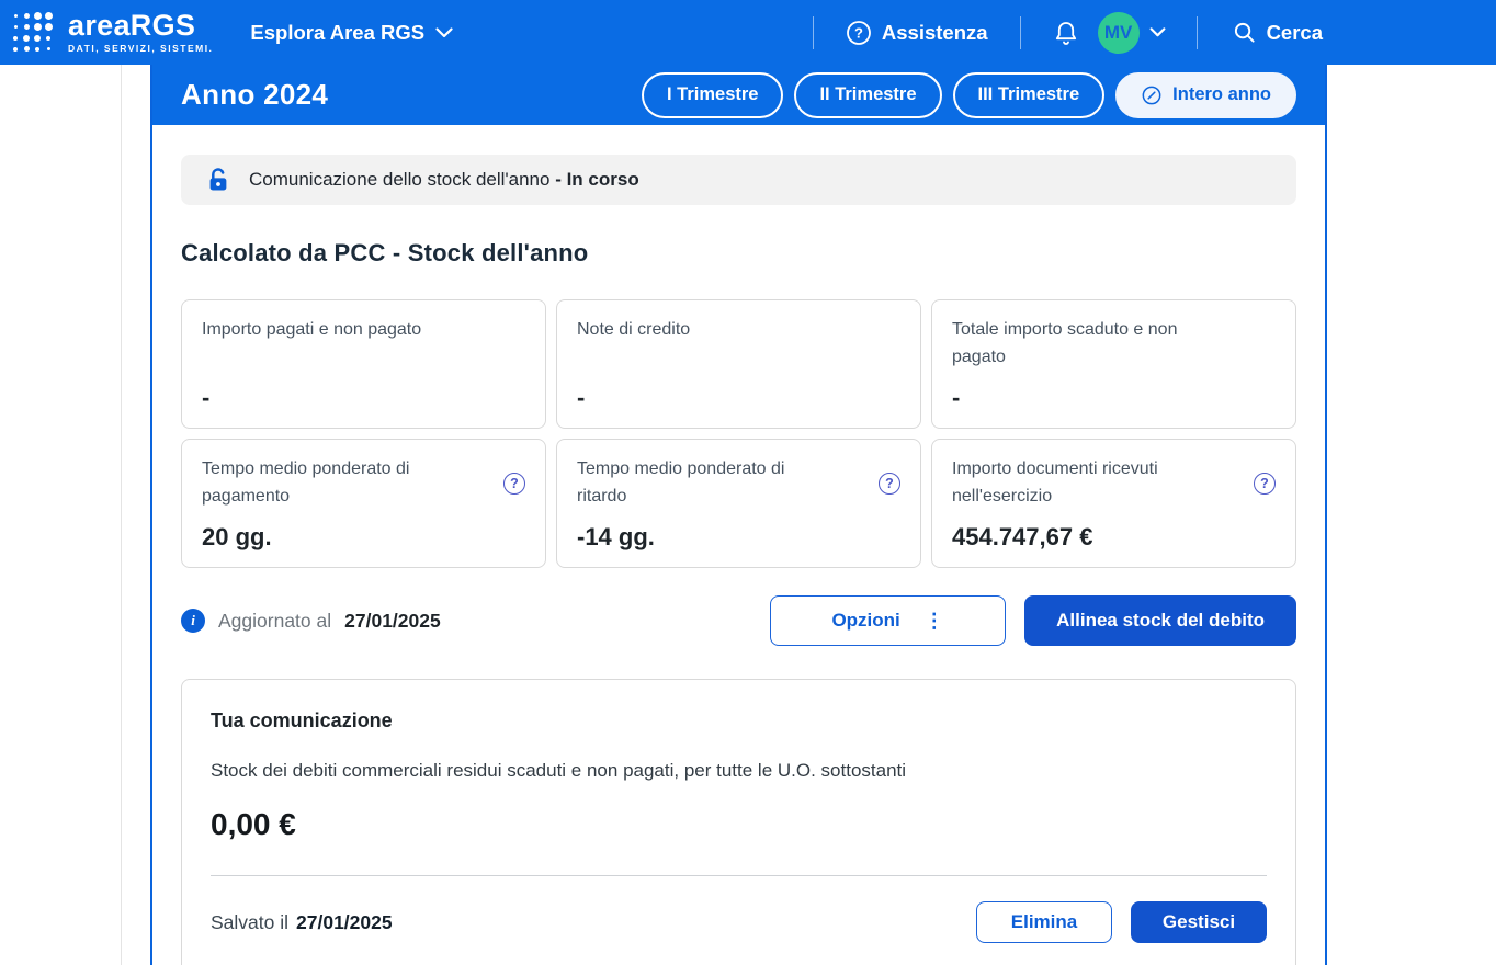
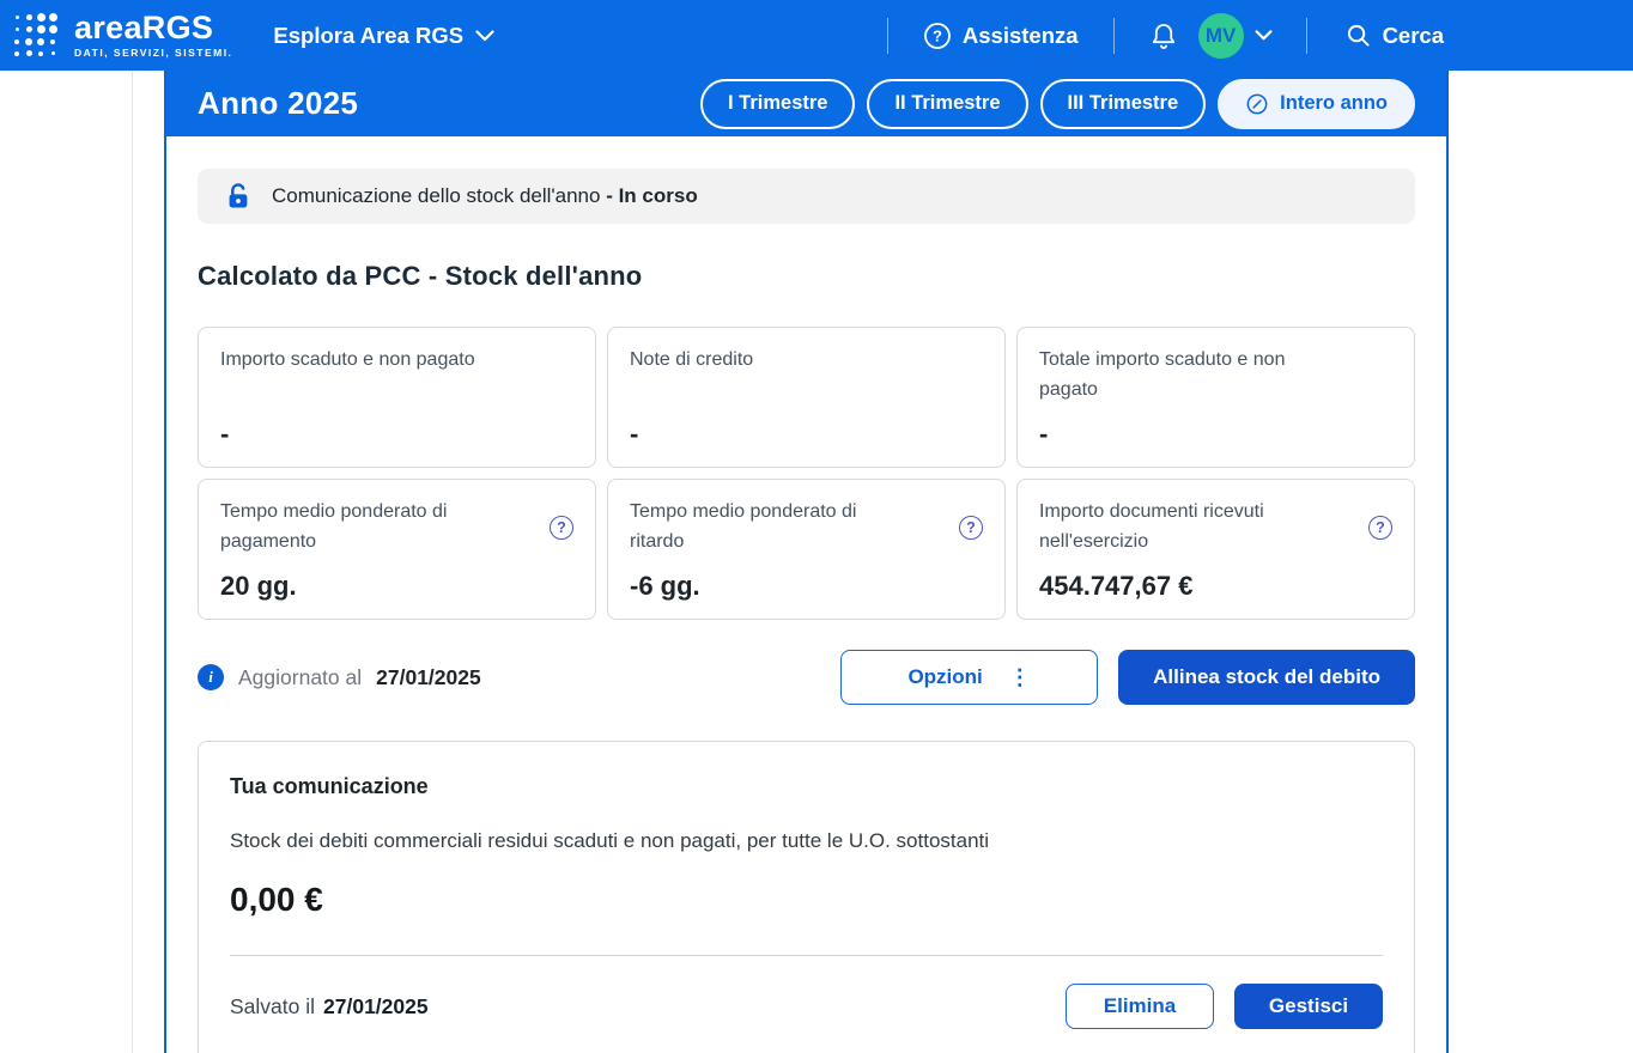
  areaRGS
  DATI, SERVIZI, SISTEMI.
  Esplora Area RGS
  ?
  Assistenza
  MV
  Cerca
- Anno 2024
+ Anno 2025
  I Trimestre
  II Trimestre
  III Trimestre
  Intero anno
  Comunicazione dello stock dell'anno - In corso
  Calcolato da PCC - Stock dell'anno
- Importo pagati e non pagato
+ Importo scaduto e non pagato
  -
  Note di credito
  -
  Totale importo scaduto e non pagato
  -
  Tempo medio ponderato di pagamento
  ?
  20 gg.
  Tempo medio ponderato di ritardo
  ?
- -14 gg.
+ -6 gg.
  Importo documenti ricevuti nell'esercizio
  ?
  454.747,67 €
  i
  Aggiornato al
  27/01/2025
  Opzioni
  ⋮
  Allinea stock del debito
  Tua comunicazione
  Stock dei debiti commerciali residui scaduti e non pagati, per tutte le U.O. sottostanti
  0,00 €
  Salvato il
  27/01/2025
  Elimina
  Gestisci
